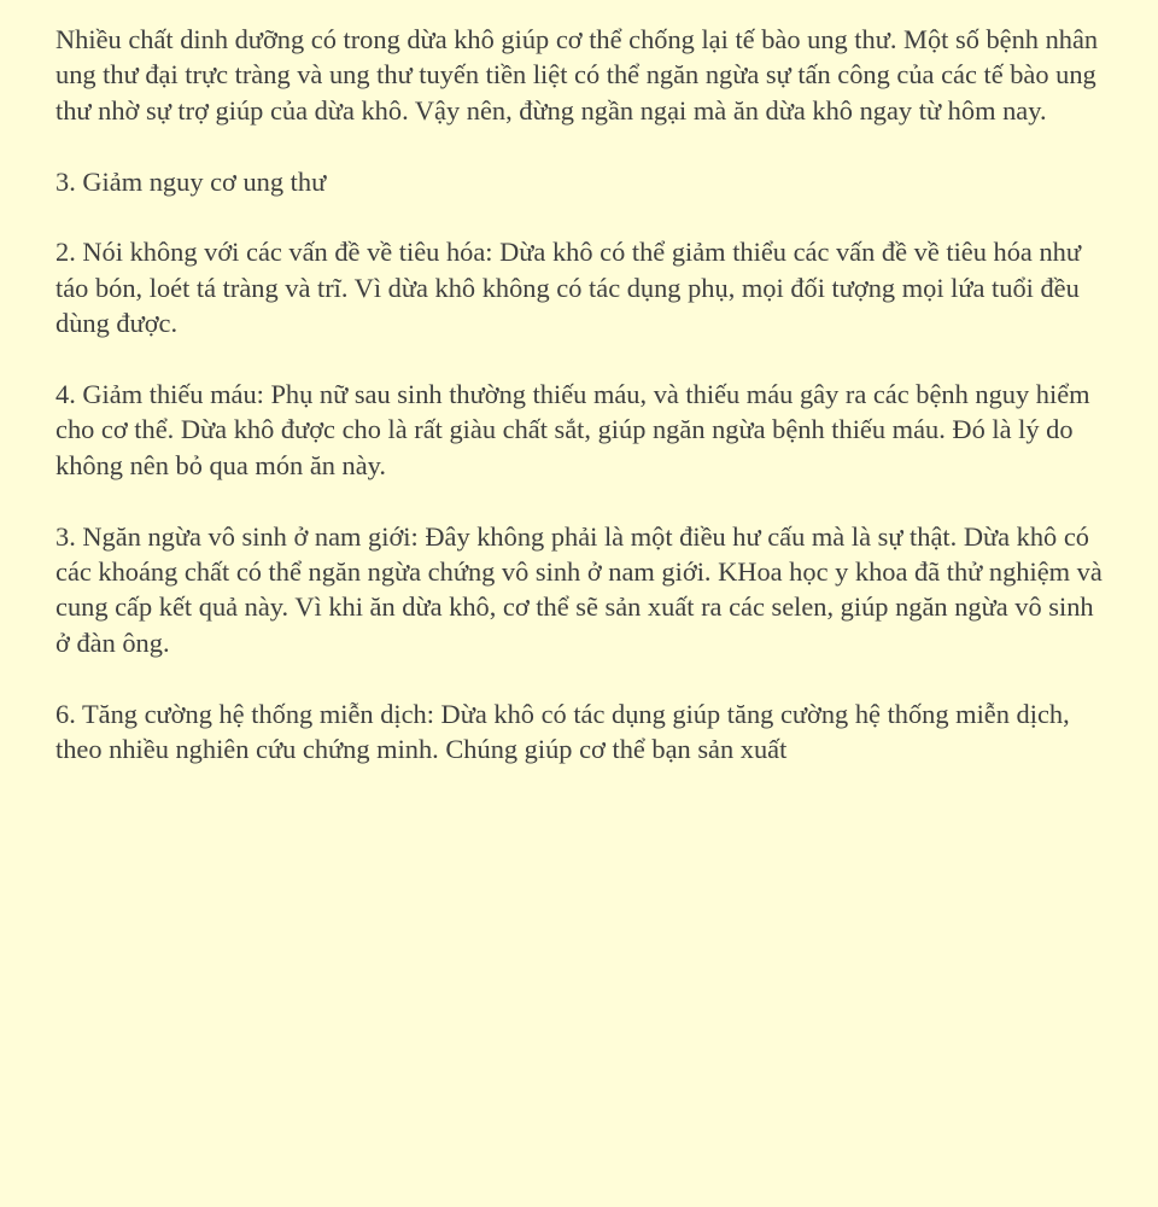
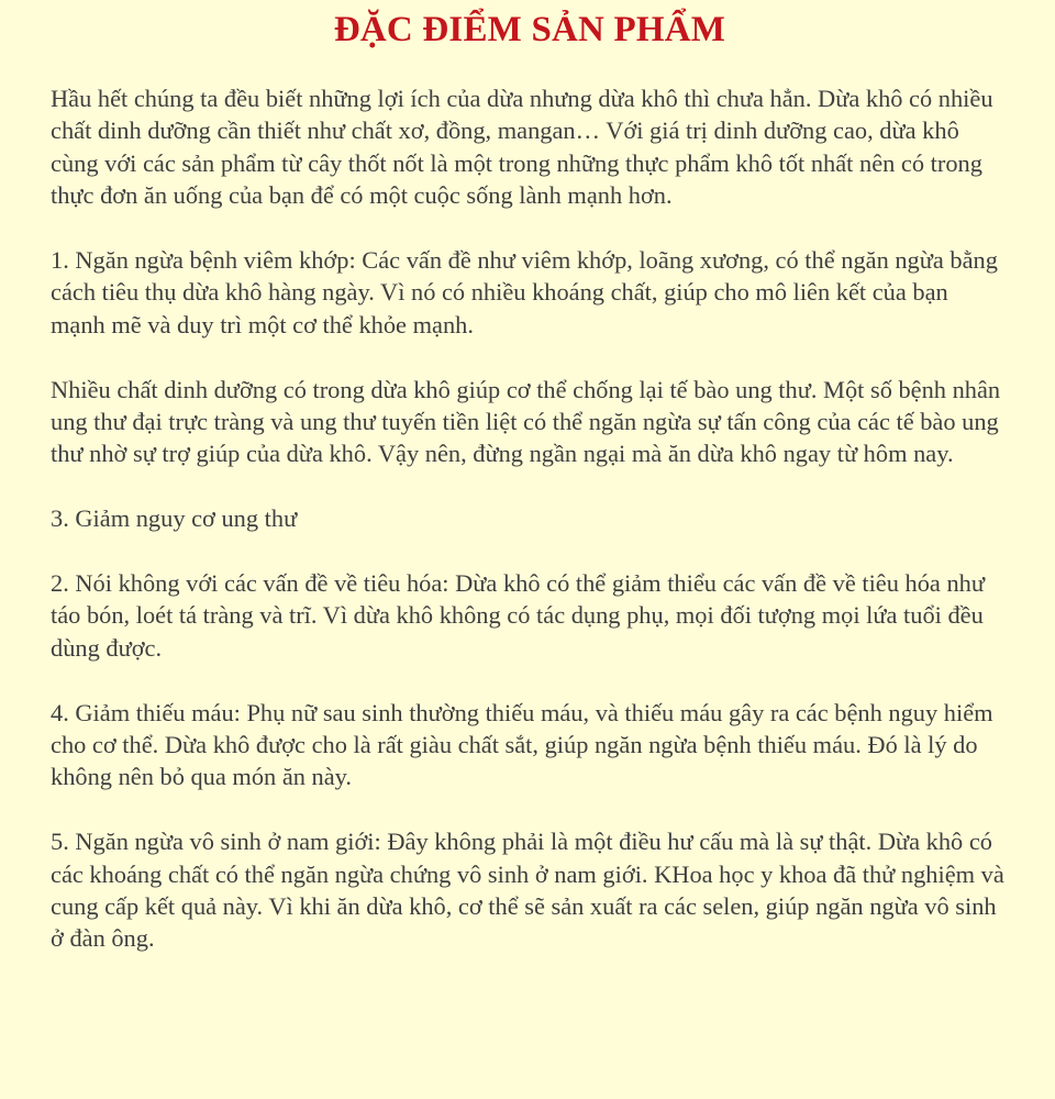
+ ĐẶC ĐIỂM SẢN PHẨM
+ Hầu hết chúng ta đều biết những lợi ích của dừa nhưng dừa khô thì chưa hẳn. Dừa khô có nhiều chất dinh dưỡng cần thiết như chất xơ, đồng, mangan… Với giá trị dinh dưỡng cao, dừa khô cùng với các sản phẩm từ cây thốt nốt là một trong những thực phẩm khô tốt nhất nên có trong thực đơn ăn uống của bạn để có một cuộc sống lành mạnh hơn.
+ 1. Ngăn ngừa bệnh viêm khớp: Các vấn đề như viêm khớp, loãng xương, có thể ngăn ngừa bằng cách tiêu thụ dừa khô hàng ngày. Vì nó có nhiều khoáng chất, giúp cho mô liên kết của bạn mạnh mẽ và duy trì một cơ thể khỏe mạnh.
  Nhiều chất dinh dưỡng có trong dừa khô giúp cơ thể chống lại tế bào ung thư. Một số bệnh nhân ung thư đại trực tràng và ung thư tuyến tiền liệt có thể ngăn ngừa sự tấn công của các tế bào ung thư nhờ sự trợ giúp của dừa khô. Vậy nên, đừng ngần ngại mà ăn dừa khô ngay từ hôm nay.
  3. Giảm nguy cơ ung thư
  2. Nói không với các vấn đề về tiêu hóa: Dừa khô có thể giảm thiểu các vấn đề về tiêu hóa như táo bón, loét tá tràng và trĩ. Vì dừa khô không có tác dụng phụ, mọi đối tượng mọi lứa tuổi đều dùng được.
  4. Giảm thiếu máu: Phụ nữ sau sinh thường thiếu máu, và thiếu máu gây ra các bệnh nguy hiểm cho cơ thể. Dừa khô được cho là rất giàu chất sắt, giúp ngăn ngừa bệnh thiếu máu. Đó là lý do không nên bỏ qua món ăn này.
- 3. Ngăn ngừa vô sinh ở nam giới: Đây không phải là một điều hư cấu mà là sự thật. Dừa khô có các khoáng chất có thể ngăn ngừa chứng vô sinh ở nam giới. KHoa học y khoa đã thử nghiệm và cung cấp kết quả này. Vì khi ăn dừa khô, cơ thể sẽ sản xuất ra các selen, giúp ngăn ngừa vô sinh ở đàn ông.
+ 5. Ngăn ngừa vô sinh ở nam giới: Đây không phải là một điều hư cấu mà là sự thật. Dừa khô có các khoáng chất có thể ngăn ngừa chứng vô sinh ở nam giới. KHoa học y khoa đã thử nghiệm và cung cấp kết quả này. Vì khi ăn dừa khô, cơ thể sẽ sản xuất ra các selen, giúp ngăn ngừa vô sinh ở đàn ông.
- 6. Tăng cường hệ thống miễn dịch: Dừa khô có tác dụng giúp tăng cường hệ thống miễn dịch, theo nhiều nghiên cứu chứng minh. Chúng giúp cơ thể bạn sản xuất
